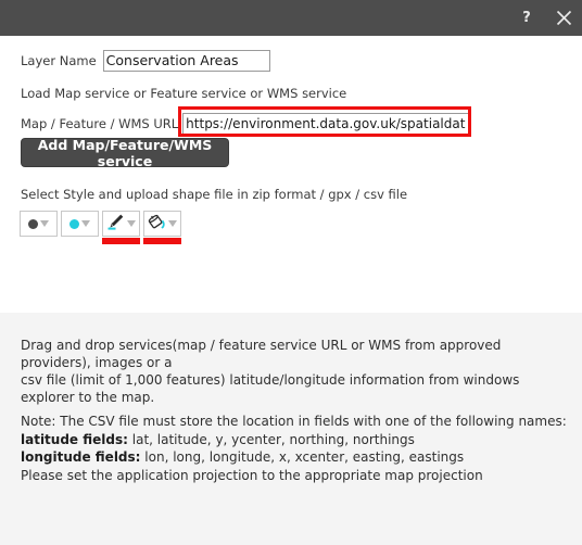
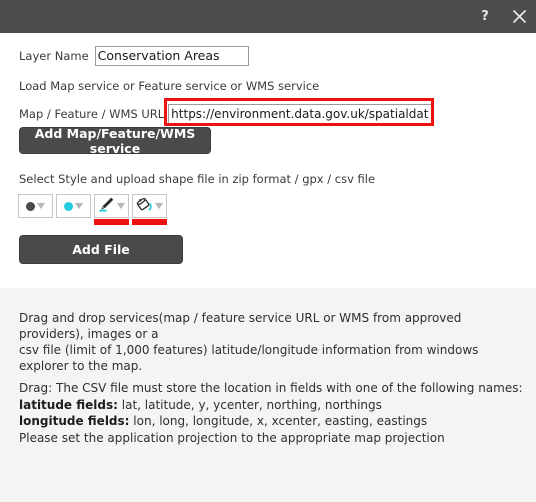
  ?
  Layer Name
  Conservation Areas
  Load Map service or Feature service or WMS service
  Map / Feature / WMS URL
  https://environment.data.gov.uk/spatialdat
  Add Map/Feature/WMS service
  Select Style and upload shape file in zip format / gpx / csv file
+ Add File
  Drag and drop services(map / feature service URL or WMS from approved providers), images or a
  csv file (limit of 1,000 features) latitude/longitude information from windows explorer to the map.
- Note: The CSV file must store the location in fields with one of the following names:
+ Drag: The CSV file must store the location in fields with one of the following names:
  latitude fields: lat, latitude, y, ycenter, northing, northings
  longitude fields: lon, long, longitude, x, xcenter, easting, eastings
  Please set the application projection to the appropriate map projection
